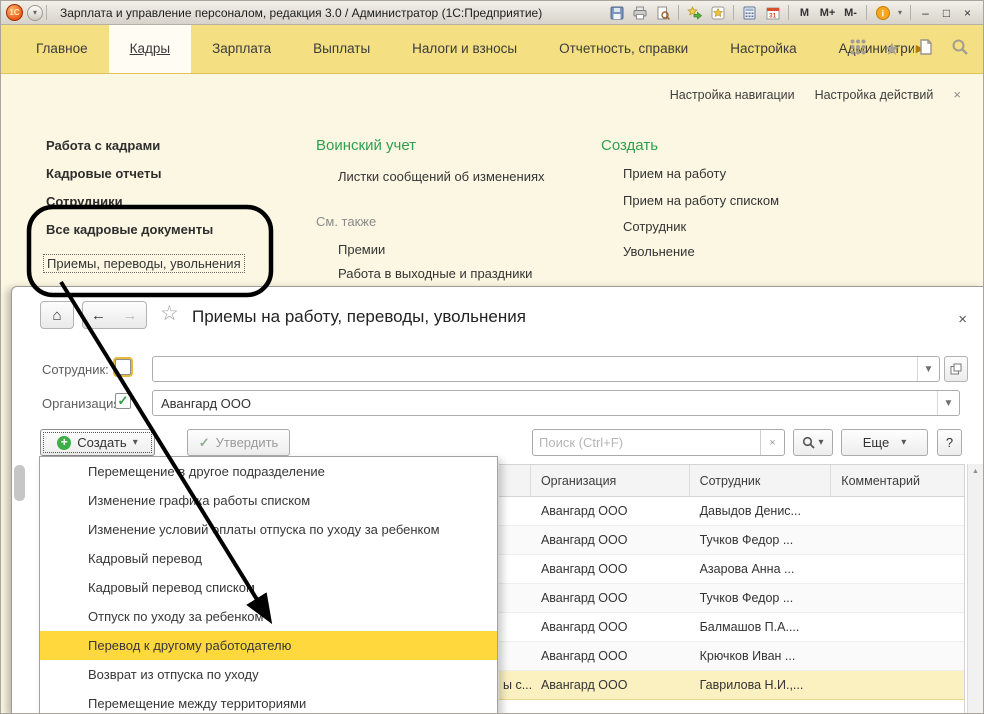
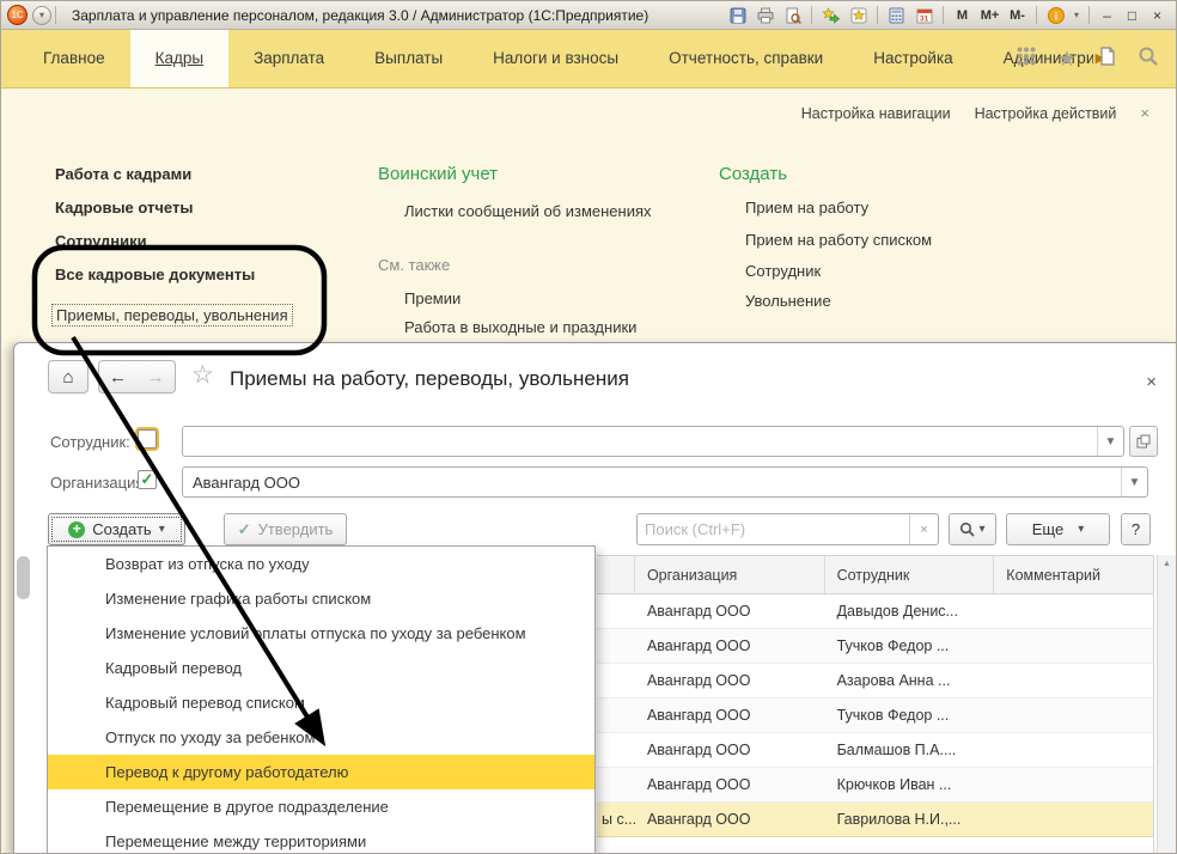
  1С
  ▾
  Зарплата и управление персоналом, редакция 3.0 / Администратор (1С:Предприятие)
  M
  M+
  M-
  i
  ▾
  –
  □
  ×
  Главное
  Кадры
  Зарплата
  Выплаты
  Налоги и взносы
  Отчетность, справки
  Настройка
  Администри
  ▶
  ★
  Настройка навигации
  Настройка действий
  ×
  Работа с кадрами
  Кадровые отчеты
  Сотрудники
  Все кадровые документы
  Приемы, переводы, увольнения
  Воинский учет
  Листки сообщений об изменениях
  См. также
  Премии
  Работа в выходные и праздники
  Создать
  Прием на работу
  Прием на работу списком
  Сотрудник
  Увольнение
  ⌂
  ←
  →
  ☆
  Приемы на работу, переводы, увольнения
  ×
  Сотрудник:
  ▼
  Организаци
  ✓
  Авангард ООО
  ▼
  +
  Создать
  ▾
  ✓
  Утвердить
  Поиск (Ctrl+F)
  ×
  ▾
  Еще
  ▾
  ?
  Организация
  Сотрудник
  Комментарий
  Авангард ООО
  Давыдов Денис...
  Авангард ООО
  Тучков Федор ...
  Авангард ООО
  Азарова Анна ...
  Авангард ООО
  Тучков Федор ...
  Авангард ООО
  Балмашов П.А....
  Авангард ООО
  Крючков Иван ...
  ы с...
  Авангард ООО
  Гаврилова Н.И.,...
- Перемещение в другое подразделение
+ Возврат из отпуска по уходу
  Изменение графика работы списком
  Изменение условийплаты отпуска по уходу за ребенком
  Кадровый перевод
  Кадровый перевод списко
  Отпуск по уходу за ребенком
  Перевод к другому работодателю
- Возврат из отпуска по уходу
+ Перемещение в другое подразделение
  Перемещение между территориями
